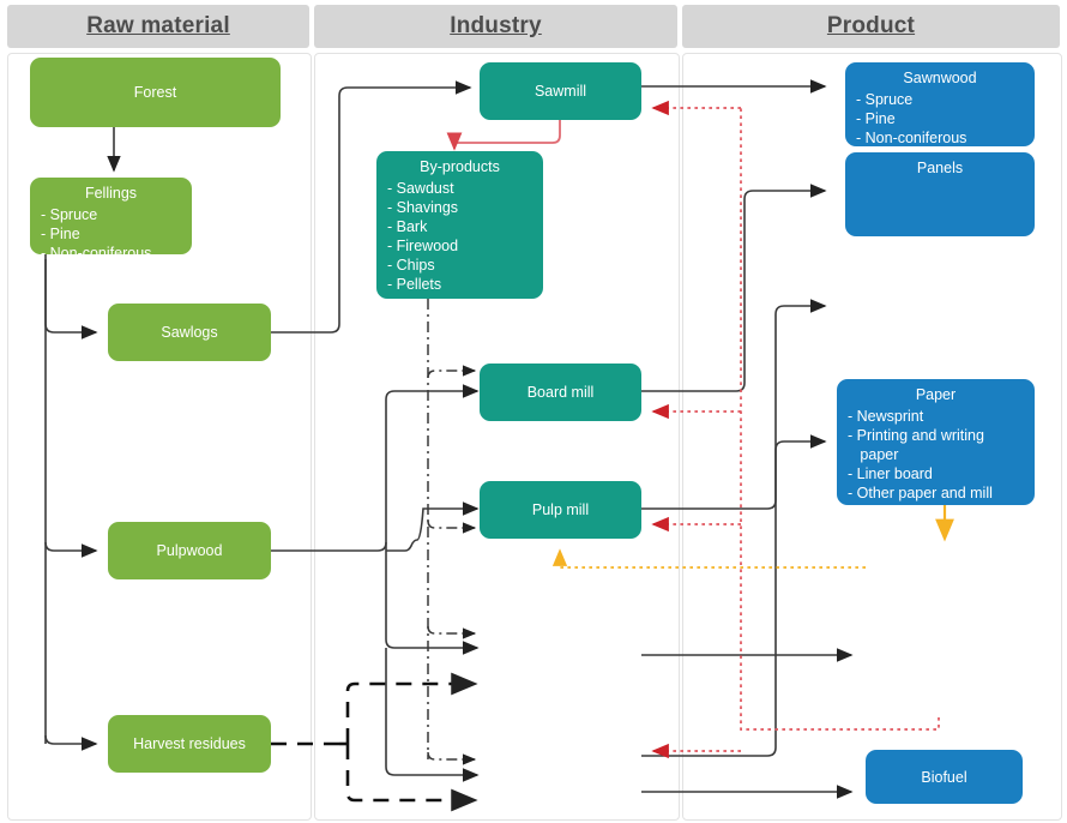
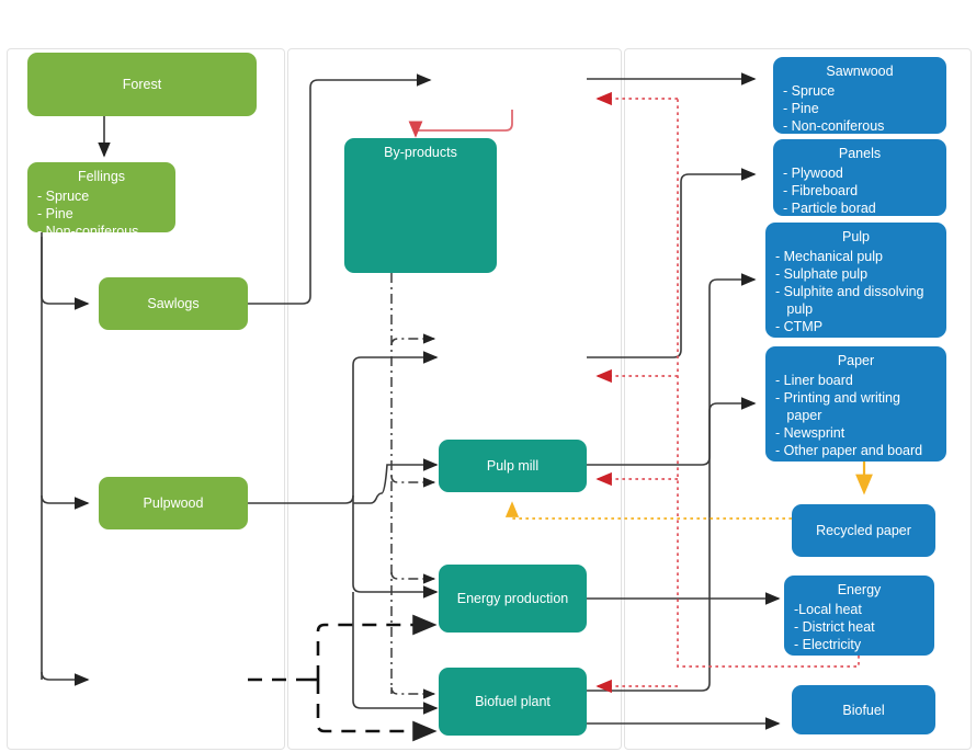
- Raw material
- Industry
- Product
  Forest
  Fellings
  - Spruce
  - Pine
  - Non-coniferous
  Sawlogs
  Pulpwood
- Harvest residues
- Sawmill
  By-products
- - Sawdust
- - Shavings
- - Bark
- - Firewood
- - Chips
- - Pellets
- Board mill
  Pulp mill
+ Energy production
+ Biofuel plant
  Sawnwood
  - Spruce
  - Pine
  - Non-coniferous
  Panels
+ - Plywood
+ - Fibreboard
+ - Particle borad
+ Pulp
+ - Mechanical pulp
+ - Sulphate pulp
+ - Sulphite and dissolving
+ pulp
+ - CTMP
  Paper
- - Newsprint
+ - Liner board
  - Printing and writing
  paper
- - Liner board
+ - Newsprint
- - Other paper and mill
+ - Other paper and board
+ Recycled paper
+ Energy
+ -Local heat
+ - District heat
+ - Electricity
  Biofuel
